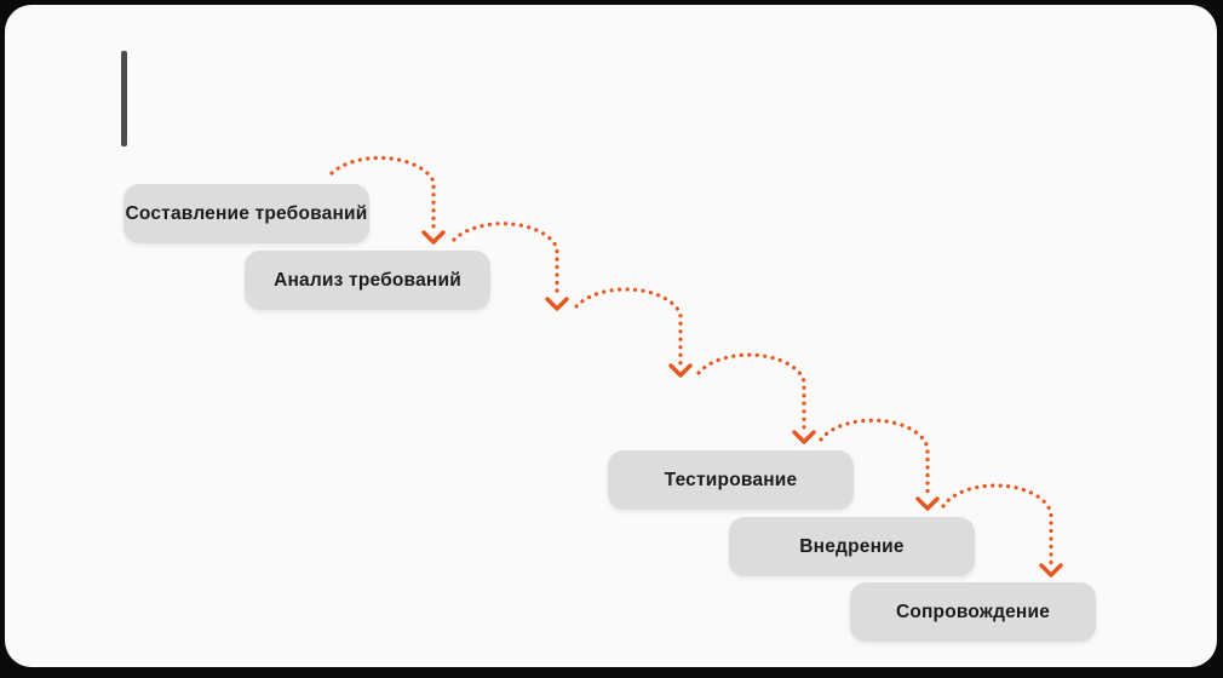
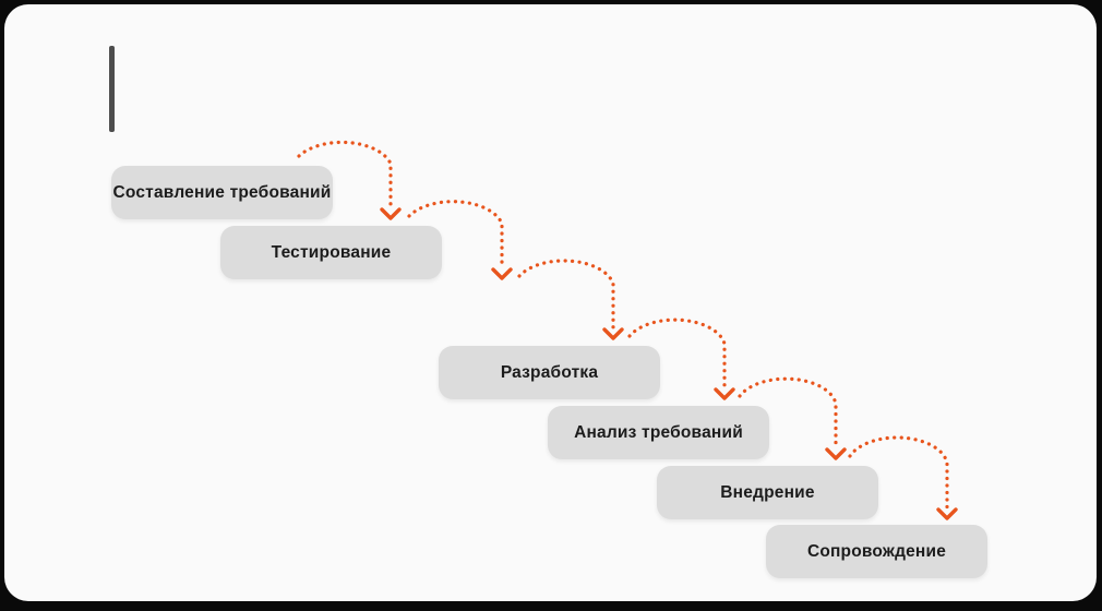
  Составление требований
- Анализ требований
+ Тестирование
+ Разработка
- Тестирование
+ Анализ требований
  Внедрение
  Сопровождение
